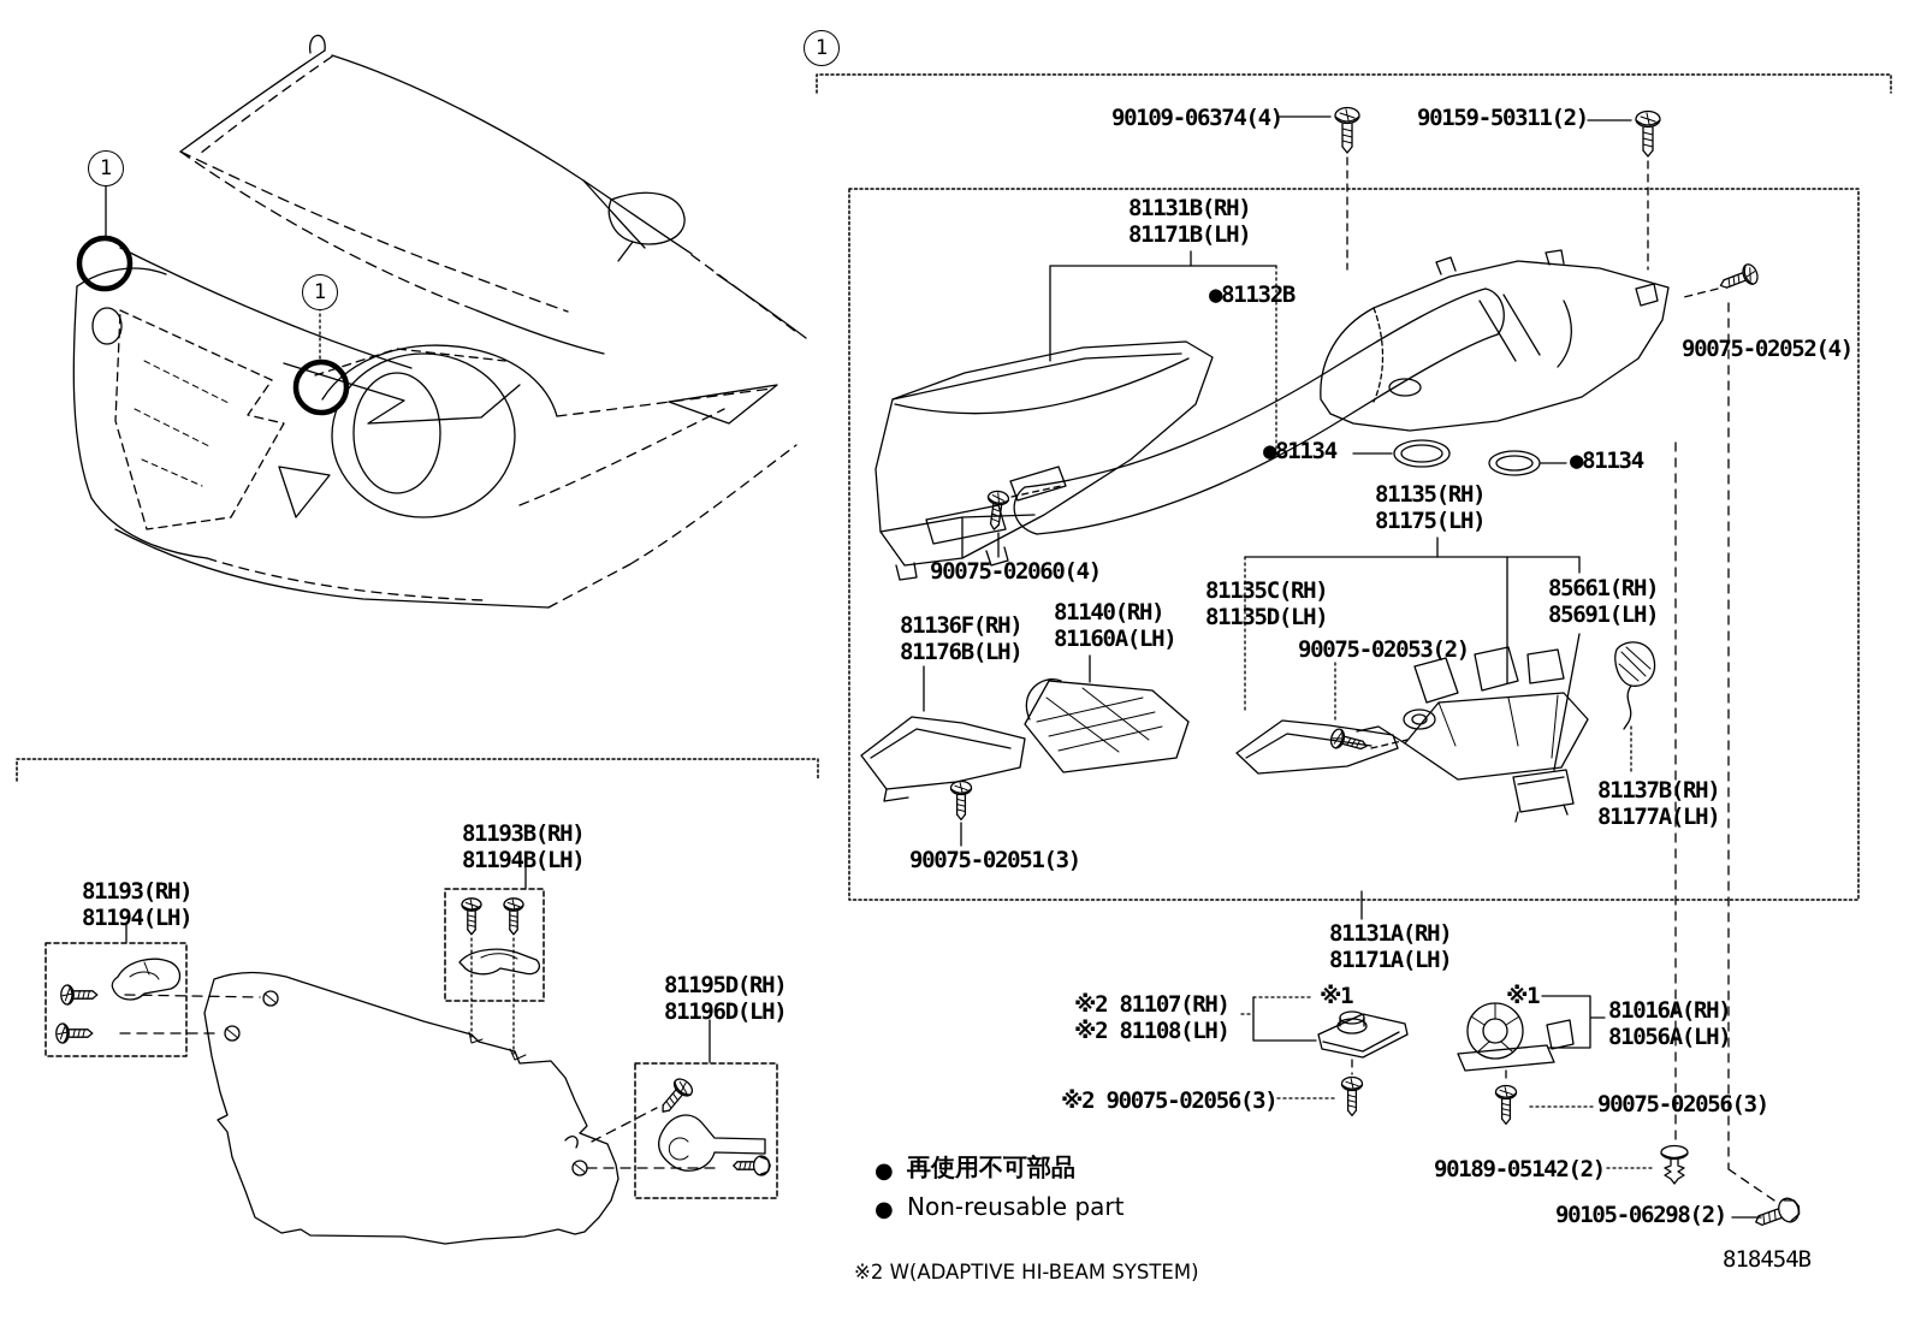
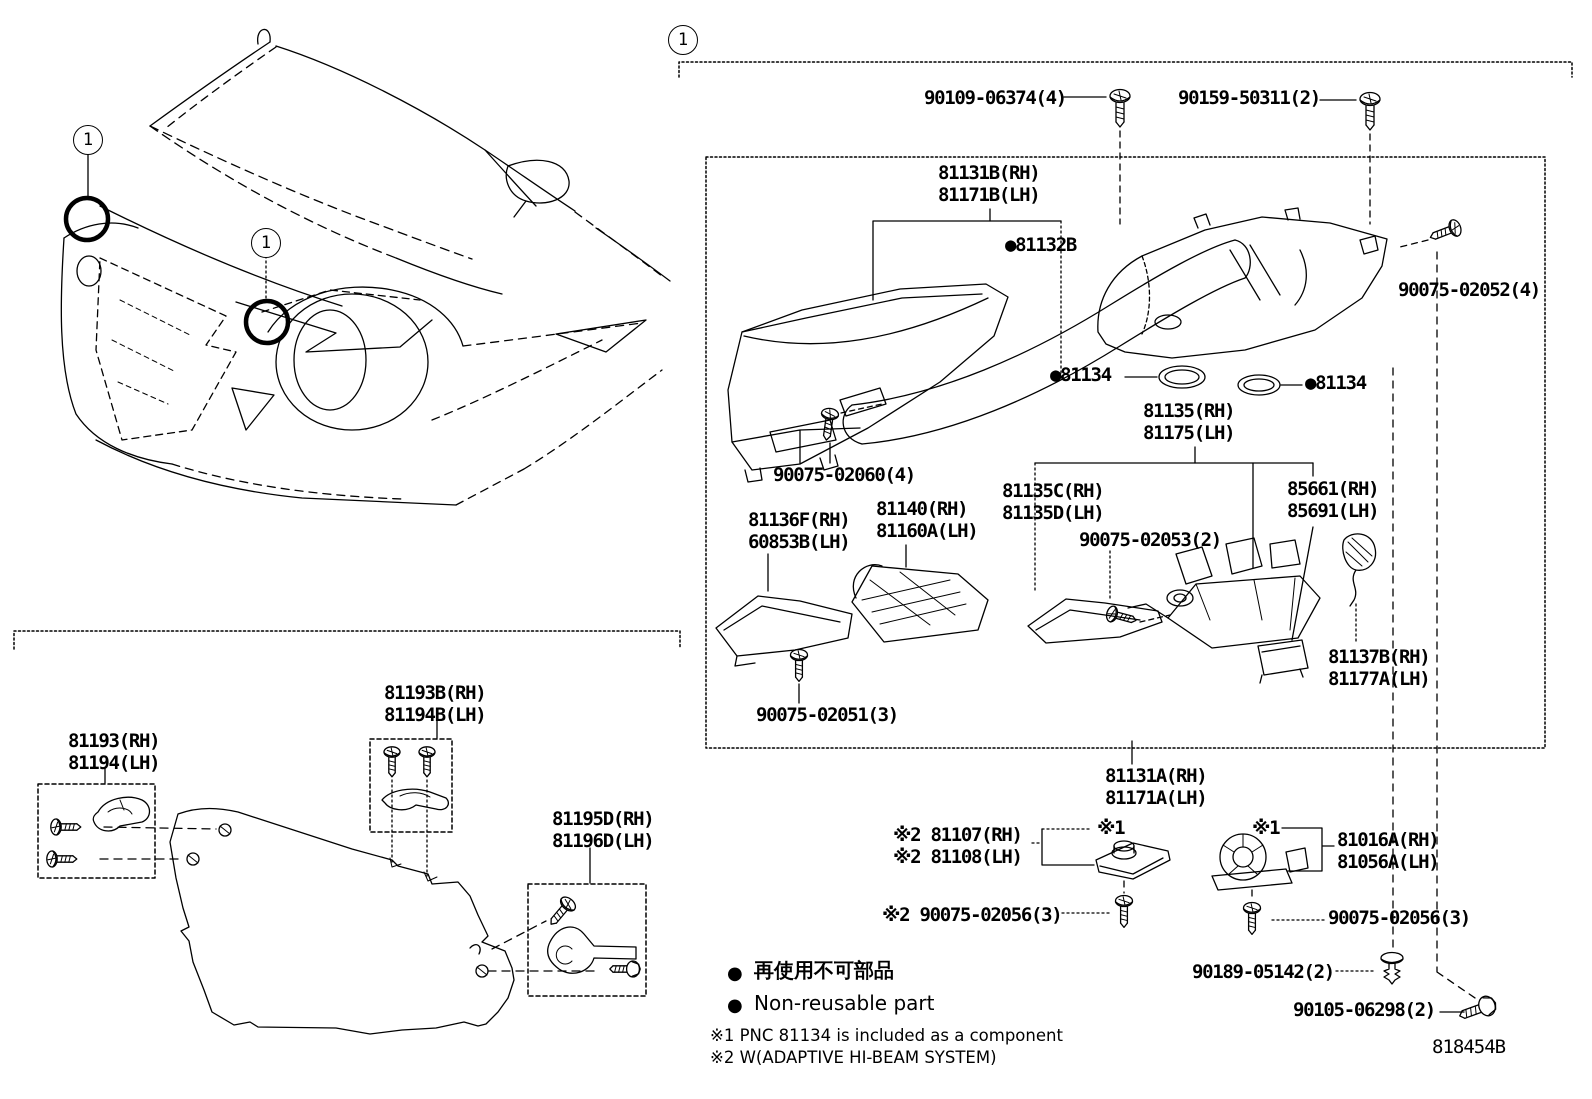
  1
  1
  1
  90109-06374(4)
  90159-50311(2)
  81131B(RH)
  81171B(LH)
  ●81132B
  90075-02052(4)
  ●81134
  ●81134
  81135(RH)
  81175(LH)
  90075-02060(4)
  81136F(RH)
- 81176B(LH)
+ 60853B(LH)
  81140(RH)
  81160A(LH)
  81135C(RH)
  81135D(LH)
  85661(RH)
  85691(LH)
  90075-02053(2)
  90075-02051(3)
  81137B(RH)
  81177A(LH)
  81131A(RH)
  81171A(LH)
  ※2 81107(RH)
  ※2 81108(LH)
  ※1
  ※1
  81016A(RH)
  81056A(LH)
  ※2 90075-02056(3)
  90075-02056(3)
  90189-05142(2)
  90105-06298(2)
  81193(RH)
  81194(LH)
  81193B(RH)
  81194B(LH)
  81195D(RH)
  81196D(LH)
  ●
  再使用不可部品
  ●
  Non-reusable part
+ ※1 PNC 81134 is included as a component
  ※2 W(ADAPTIVE HI-BEAM SYSTEM)
  818454B
